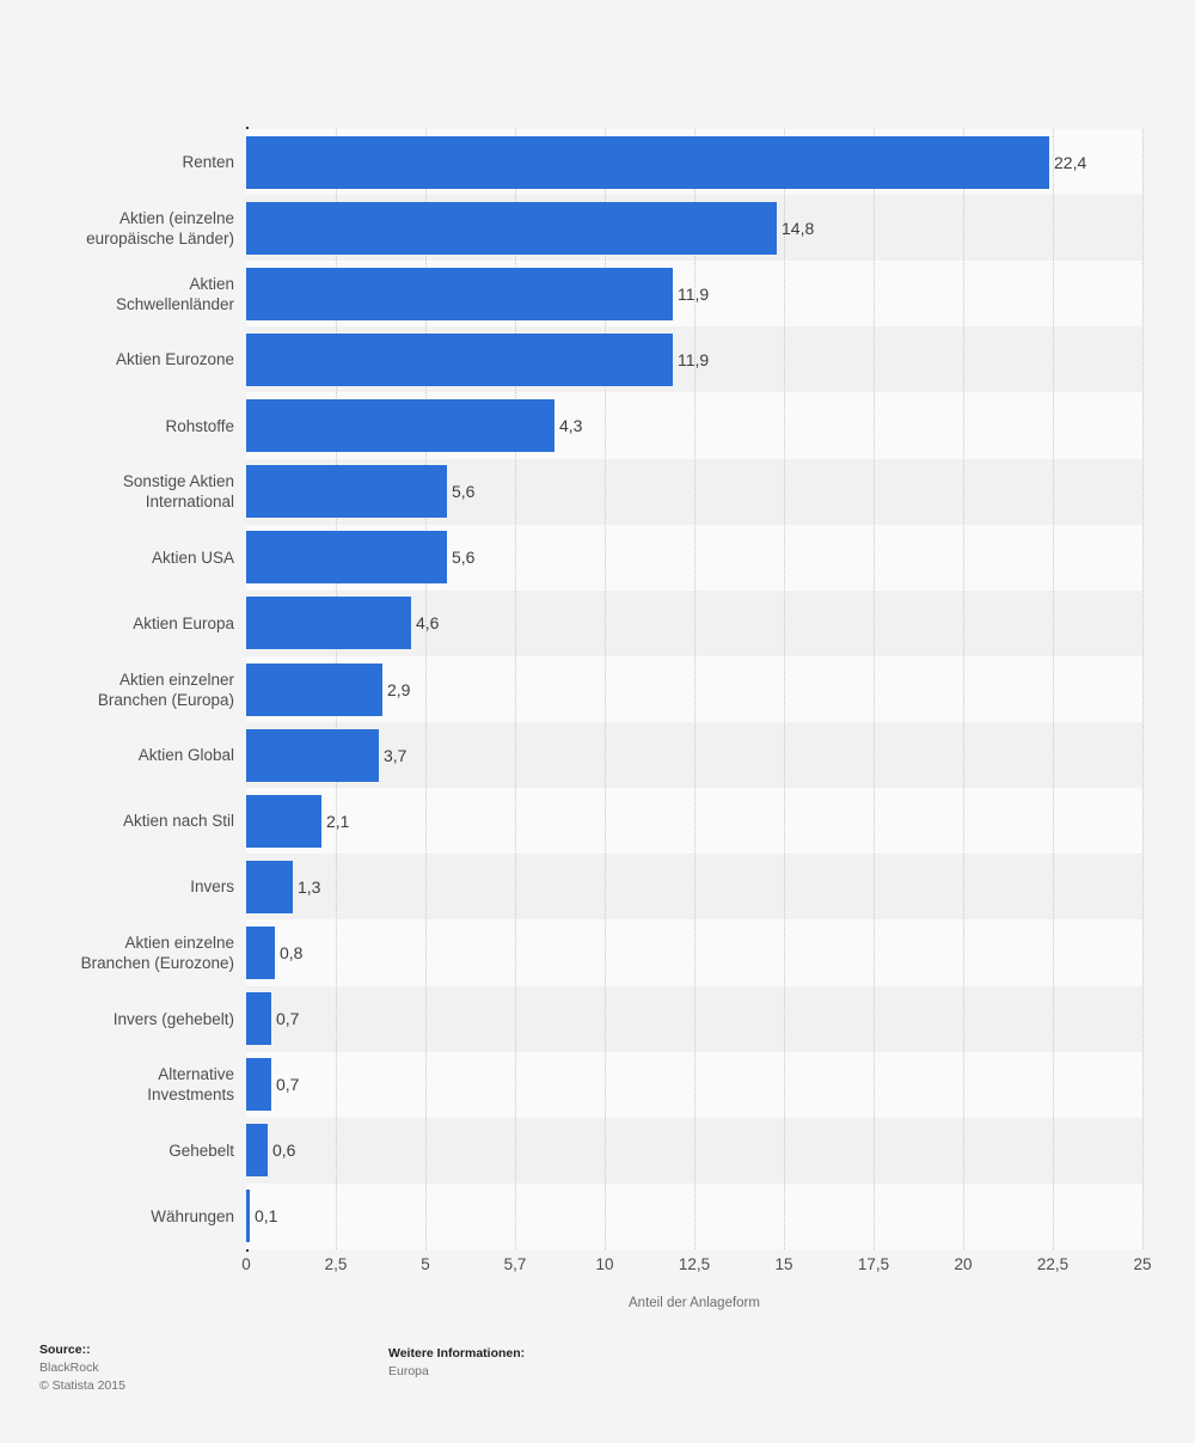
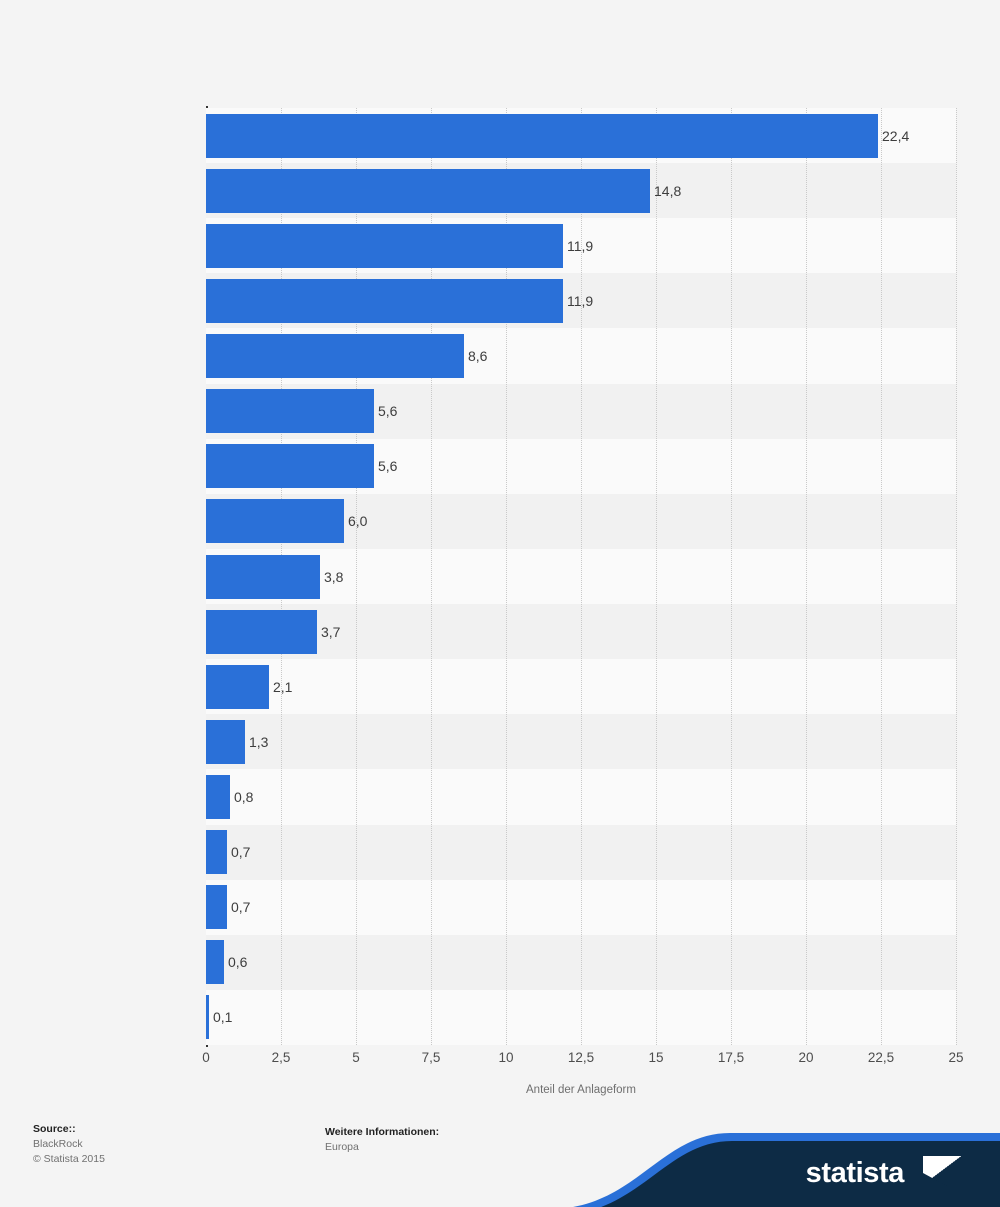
- Renten
- Aktien (einzelne
- europäische Länder)
- Aktien
- Schwellenländer
- Aktien Eurozone
- Rohstoffe
- Sonstige Aktien
- International
- Aktien USA
- Aktien Europa
- Aktien einzelner
- Branchen (Europa)
- Aktien Global
- Aktien nach Stil
- Invers
- Aktien einzelne
- Branchen (Eurozone)
- Invers (gehebelt)
- Alternative
- Investments
- Gehebelt
- Währungen
  22,4
  14,8
  11,9
  11,9
- 4,3
+ 8,6
  5,6
  5,6
- 4,6
+ 6,0
- 2,9
+ 3,8
  3,7
  2,1
  1,3
  0,8
  0,7
  0,7
  0,6
  0,1
  0
  2,5
  5
- 5,7
+ 7,5
  10
  12,5
  15
  17,5
  20
  22,5
  25
  Anteil der Anlageform
  Source::
  BlackRock
  © Statista 2015
  Weitere Informationen:
  Europa
+ statista
